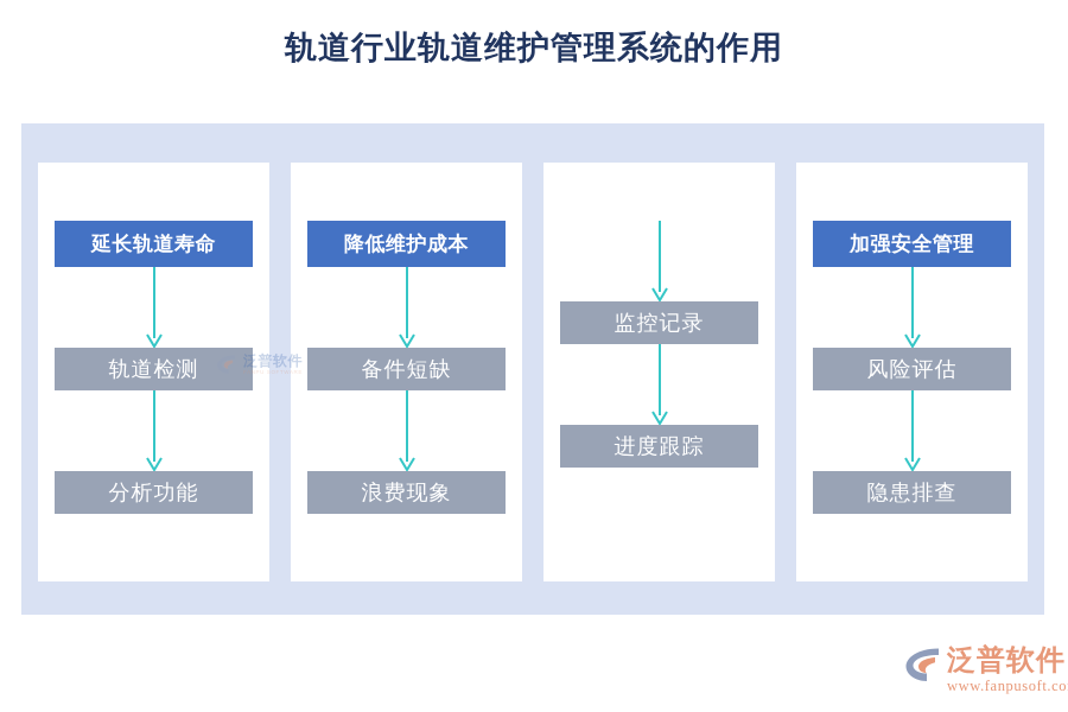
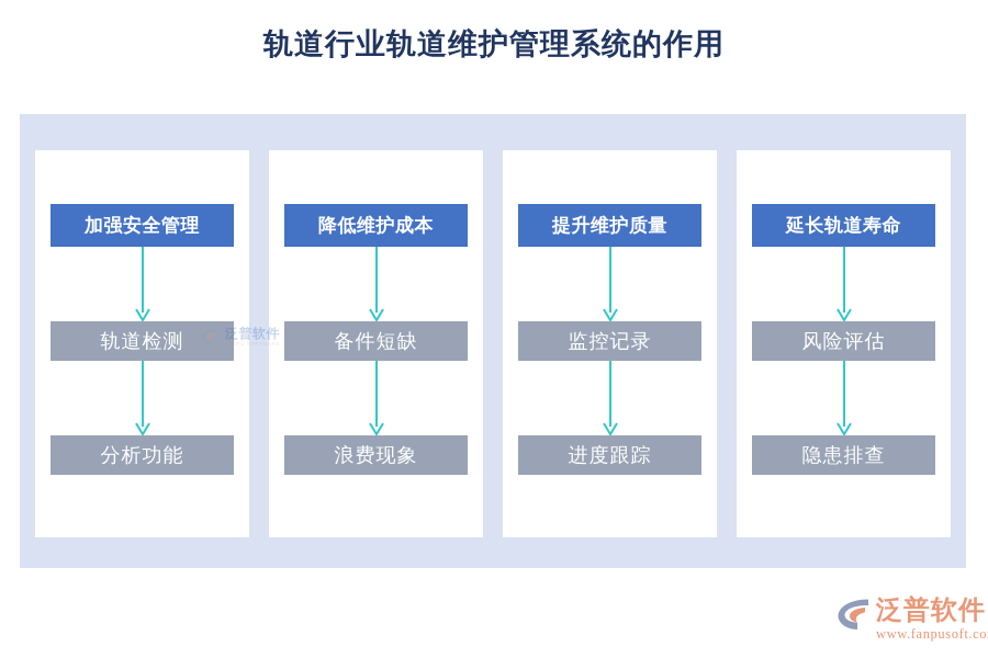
  轨道行业轨道维护管理系统的作用
- 延长轨道寿命
+ 加强安全管理
  轨道检测
  分析功能
  降低维护成本
  备件短缺
  浪费现象
+ 提升维护质量
  监控记录
  进度跟踪
- 加强安全管理
+ 延长轨道寿命
  风险评估
  隐患排查
  泛普软件
  泛普软件
  www.fanpusoft.co
